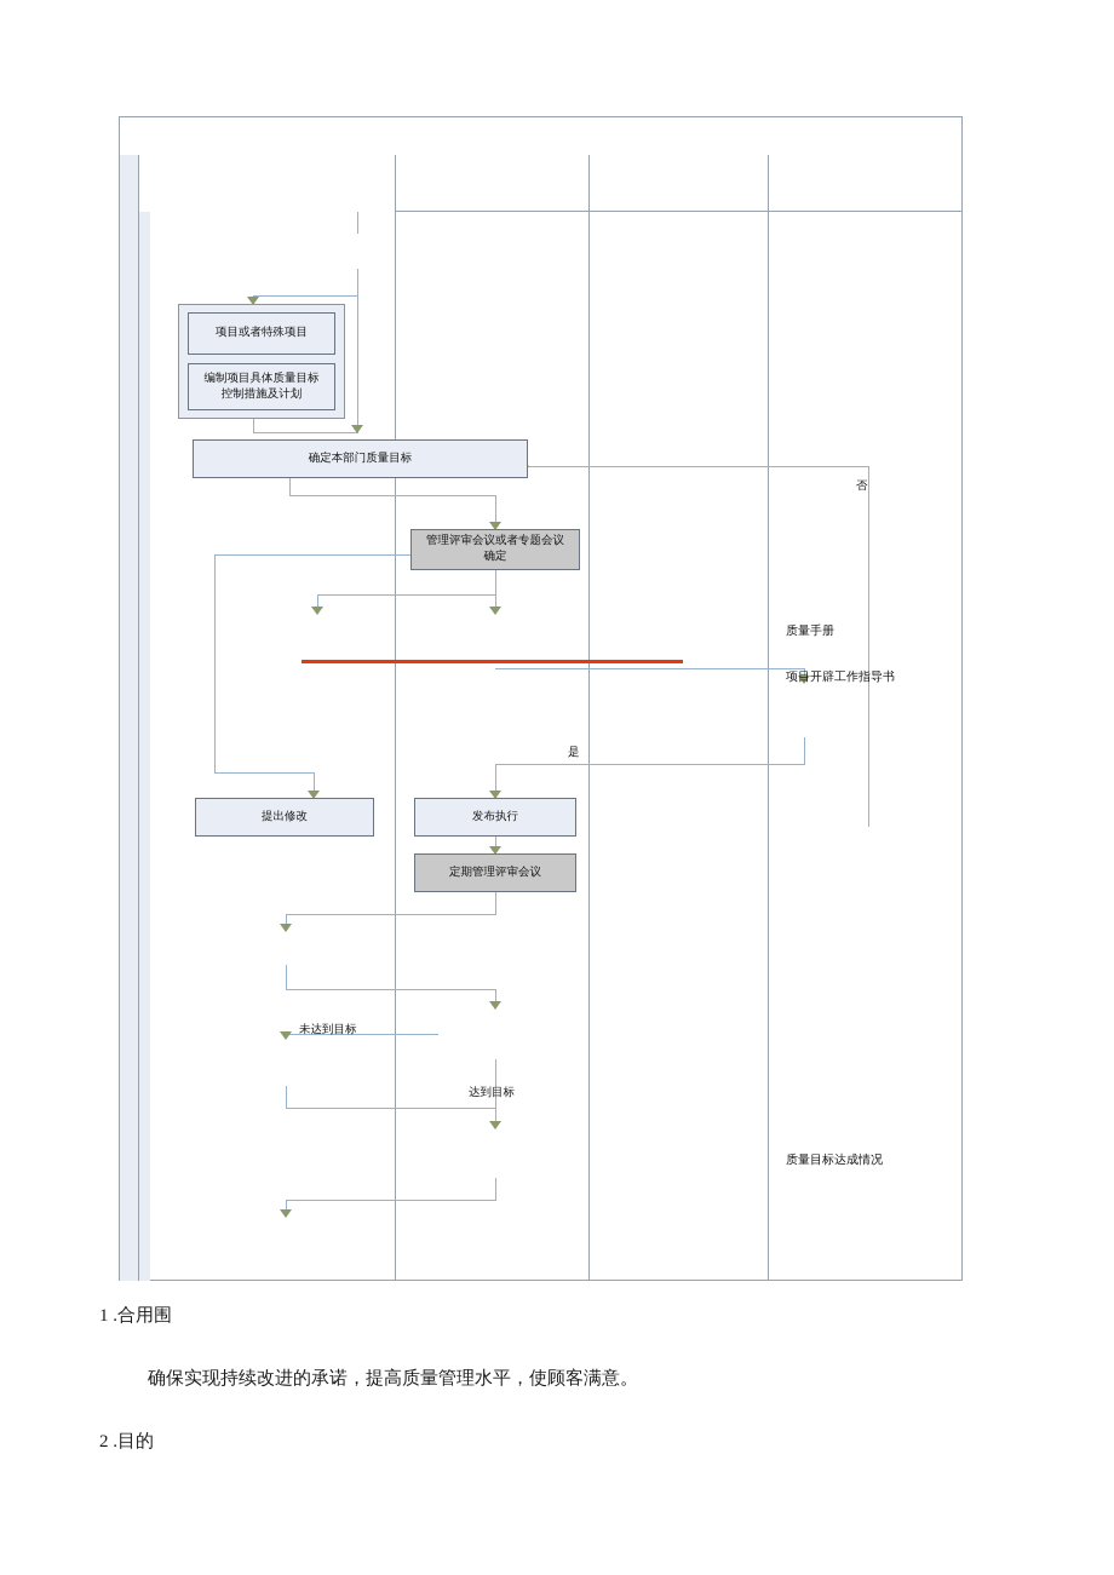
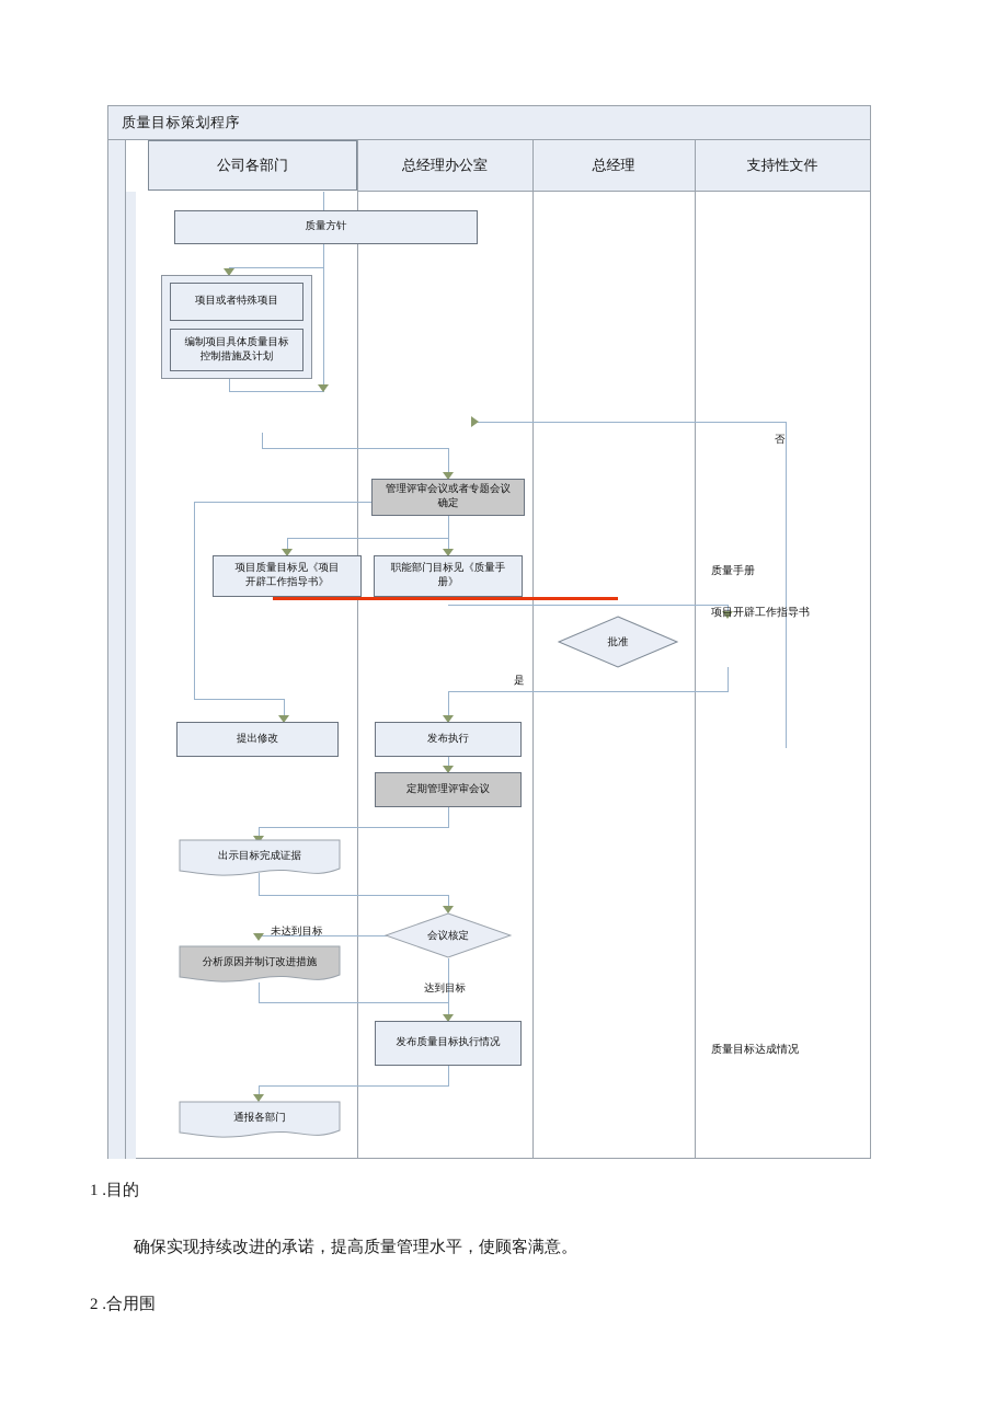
+ 质量目标策划程序
+ 公司各部门
+ 总经理办公室
+ 总经理
+ 支持性文件
+ 质量方针
  项目或者特殊项目
  编制项目具体质量目标
  控制措施及计划
- 确定本部门质量目标
  管理评审会议或者专题会议
  确定
+ 项目质量目标见《项目
+ 开辟工作指导书》
+ 职能部门目标见《质量手
+ 册》
+ 批准
  提出修改
  发布执行
  定期管理评审会议
+ 出示目标完成证据
+ 会议核定
+ 分析原因并制订改进措施
+ 发布质量目标执行情况
+ 通报各部门
  否
  是
  未达到目标
  达到目标
  质量手册
  项目开辟工作指导书
  质量目标达成情况
- 1 .合用围
+ 1 .目的
  确保实现持续改进的承诺，提高质量管理水平，使顾客满意。
- 2 .目的
+ 2 .合用围
